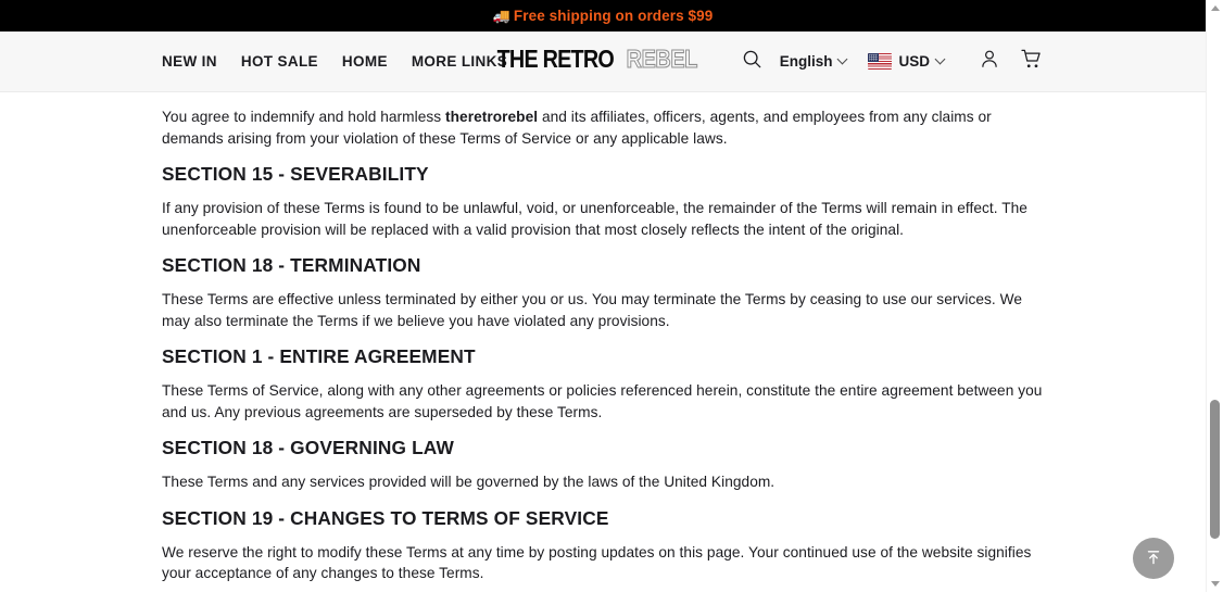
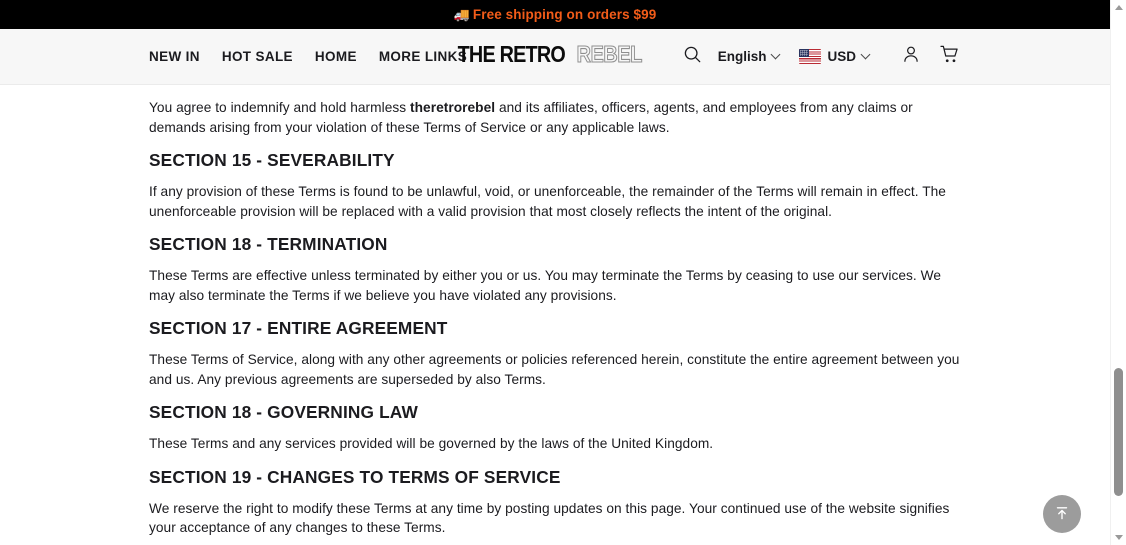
  🚚 Free shipping on orders $99
  NEW IN
  HOT SALE
  HOME
  MORE LINKS
  THE RETRO
  REBEL
  English
  USD
  You agree to indemnify and hold harmless theretrorebel and its affiliates, officers, agents, and employees from any claims or demands arising from your violation of these Terms of Service or any applicable laws.
  SECTION 15 - SEVERABILITY
  If any provision of these Terms is found to be unlawful, void, or unenforceable, the remainder of the Terms will remain in effect. The unenforceable provision will be replaced with a valid provision that most closely reflects the intent of the original.
  SECTION 18 - TERMINATION
  These Terms are effective unless terminated by either you or us. You may terminate the Terms by ceasing to use our services. We may also terminate the Terms if we believe you have violated any provisions.
- SECTION 1 - ENTIRE AGREEMENT
+ SECTION 17 - ENTIRE AGREEMENT
- These Terms of Service, along with any other agreements or policies referenced herein, constitute the entire agreement between you and us. Any previous agreements are superseded by these Terms.
+ These Terms of Service, along with any other agreements or policies referenced herein, constitute the entire agreement between you and us. Any previous agreements are superseded by also Terms.
  SECTION 18 - GOVERNING LAW
  These Terms and any services provided will be governed by the laws of the United Kingdom.
  SECTION 19 - CHANGES TO TERMS OF SERVICE
  We reserve the right to modify these Terms at any time by posting updates on this page. Your continued use of the website signifies your acceptance of any changes to these Terms.
